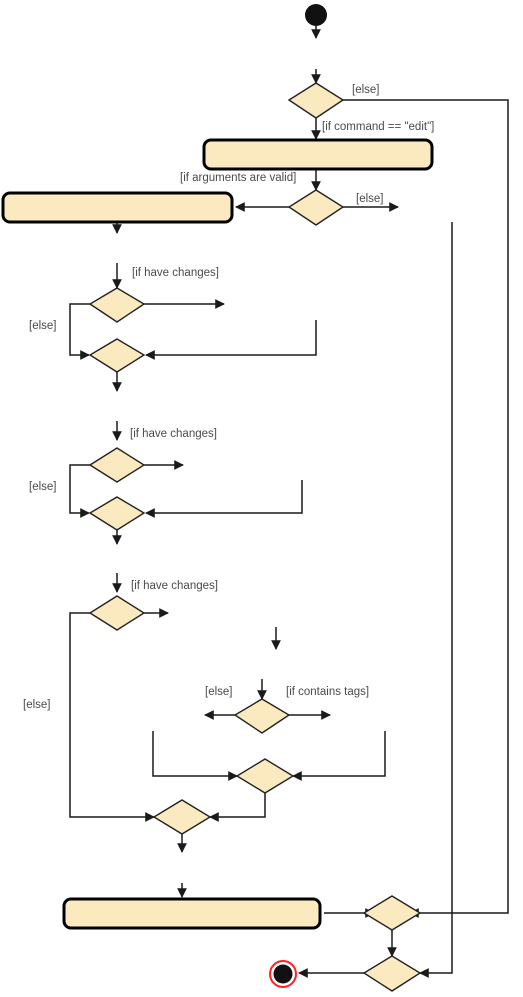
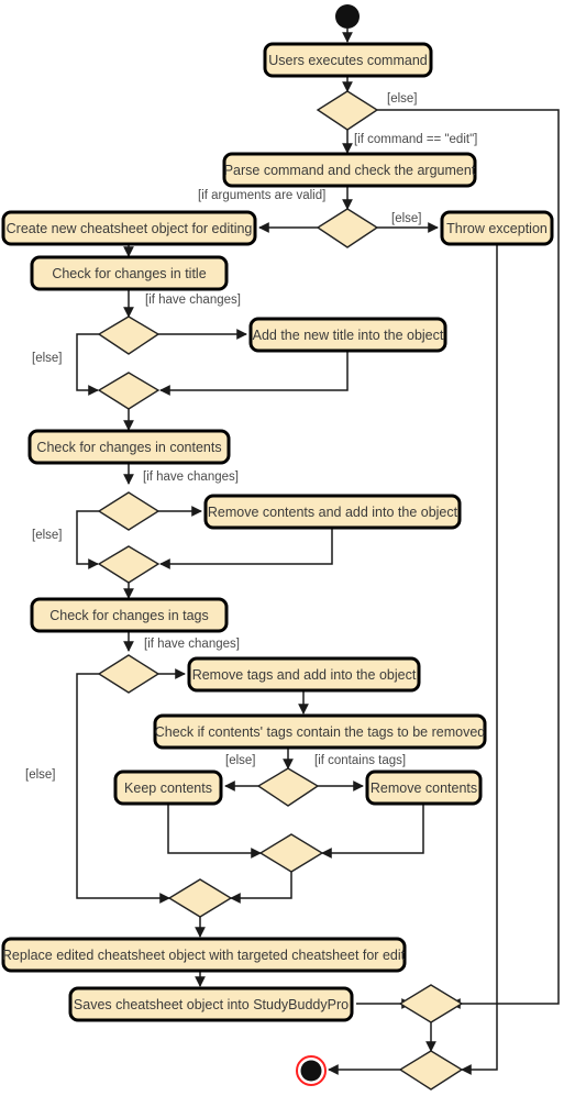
+ Users executes command
+ Parse command and check the argument
+ Create new cheatsheet object for editing
+ Throw exception
+ Check for changes in title
+ Add the new title into the object
+ Check for changes in contents
+ Remove contents and add into the object
+ Check for changes in tags
+ Remove tags and add into the object
+ Check if contents' tags contain the tags to be removed
+ Keep contents
+ Remove contents
+ Replace edited cheatsheet object with targeted cheatsheet for edit
+ Saves cheatsheet object into StudyBuddyPro
  [else]
  [if command == "edit"]
  [if arguments are valid]
  [else]
  [if have changes]
  [else]
  [if have changes]
  [else]
  [if have changes]
  [else]
  [else]
  [if contains tags]
